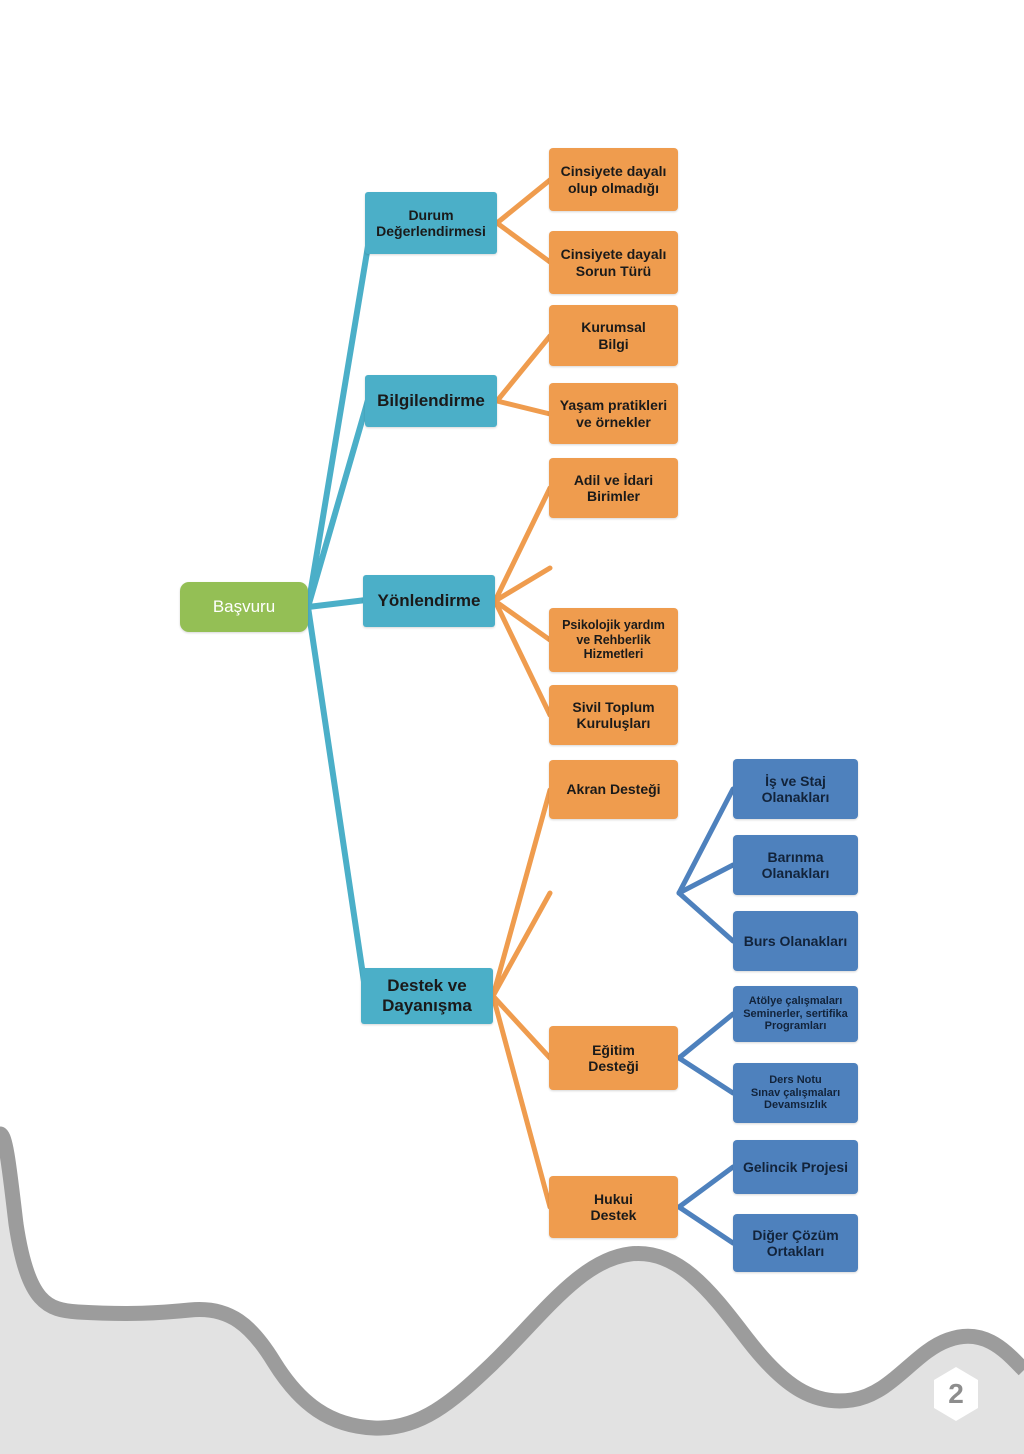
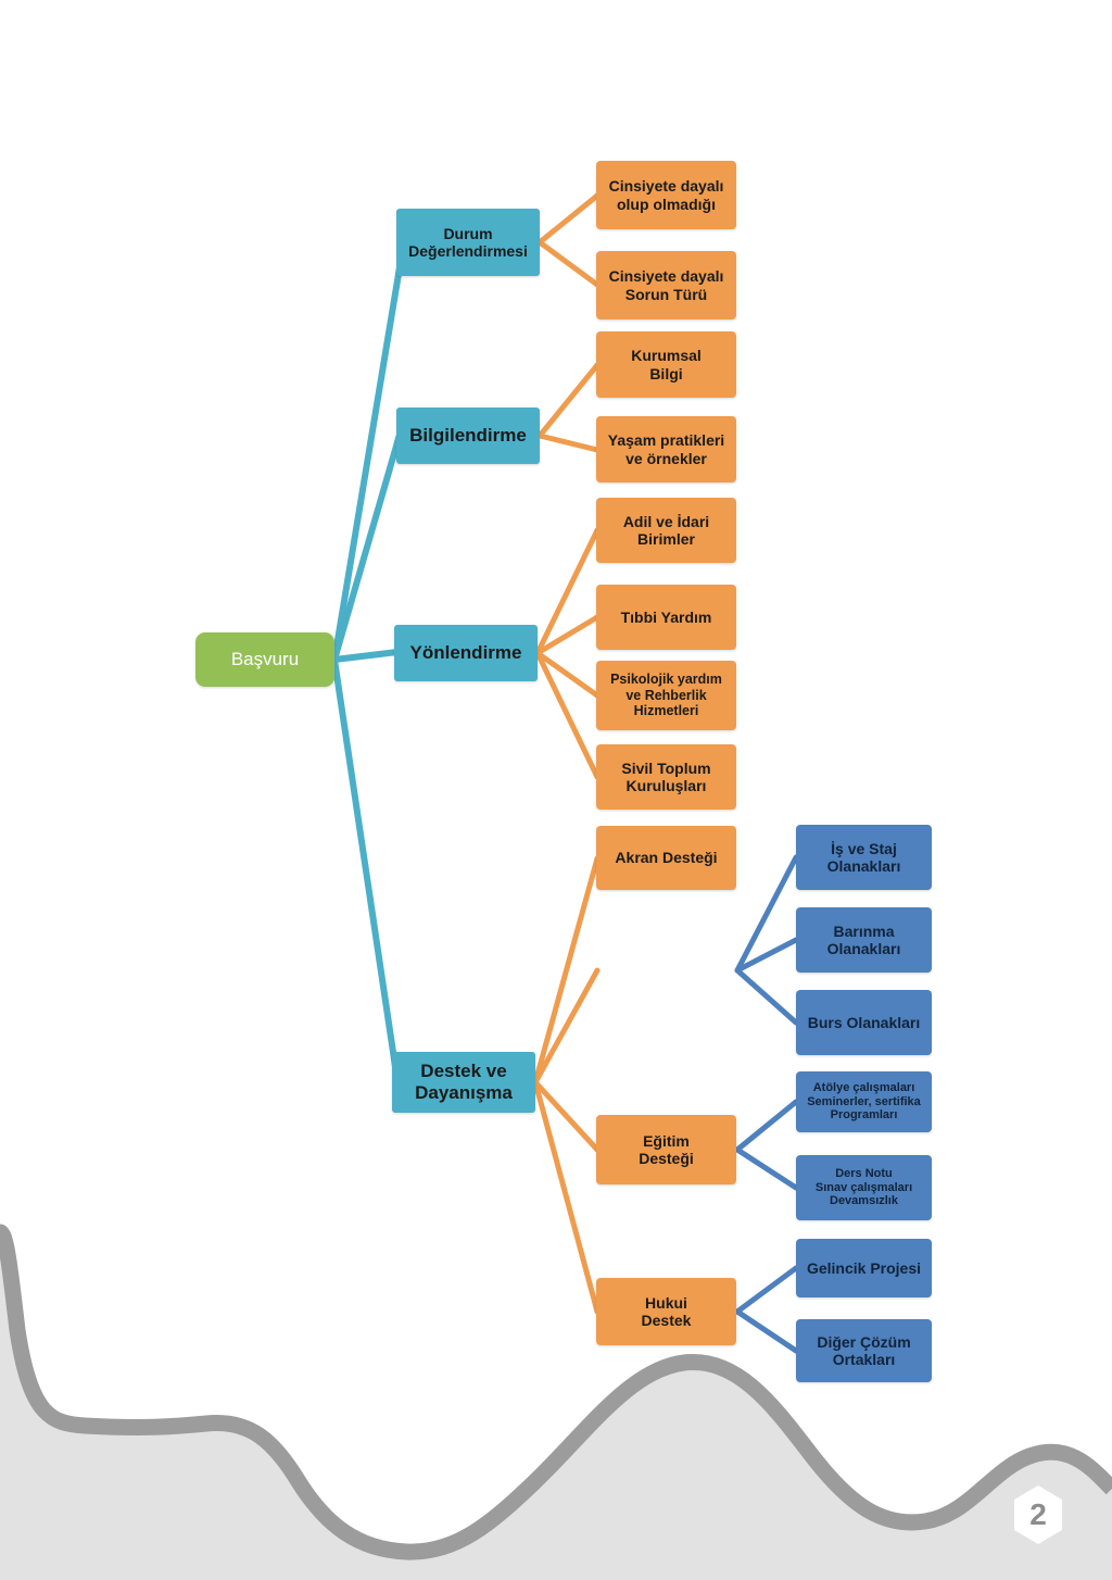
  Başvuru
  Durum
  Değerlendirmesi
  Bilgilendirme
  Yönlendirme
  Destek ve
  Dayanışma
  Cinsiyete dayalı
  olup olmadığı
  Cinsiyete dayalı
  Sorun Türü
  Kurumsal
  Bilgi
  Yaşam pratikleri
  ve örnekler
  Adil ve İdari
  Birimler
+ Tıbbi Yardım
  Psikolojik yardım
  ve Rehberlik
  Hizmetleri
  Sivil Toplum
  Kuruluşları
  Akran Desteği
  Eğitim
  Desteği
  Hukui
  Destek
  İş ve Staj
  Olanakları
  Barınma
  Olanakları
  Burs Olanakları
  Atölye çalışmaları
  Seminerler, sertifika
  Programları
  Ders Notu
  Sınav çalışmaları
  Devamsızlık
  Gelincik Projesi
  Diğer Çözüm
  Ortakları
  2
